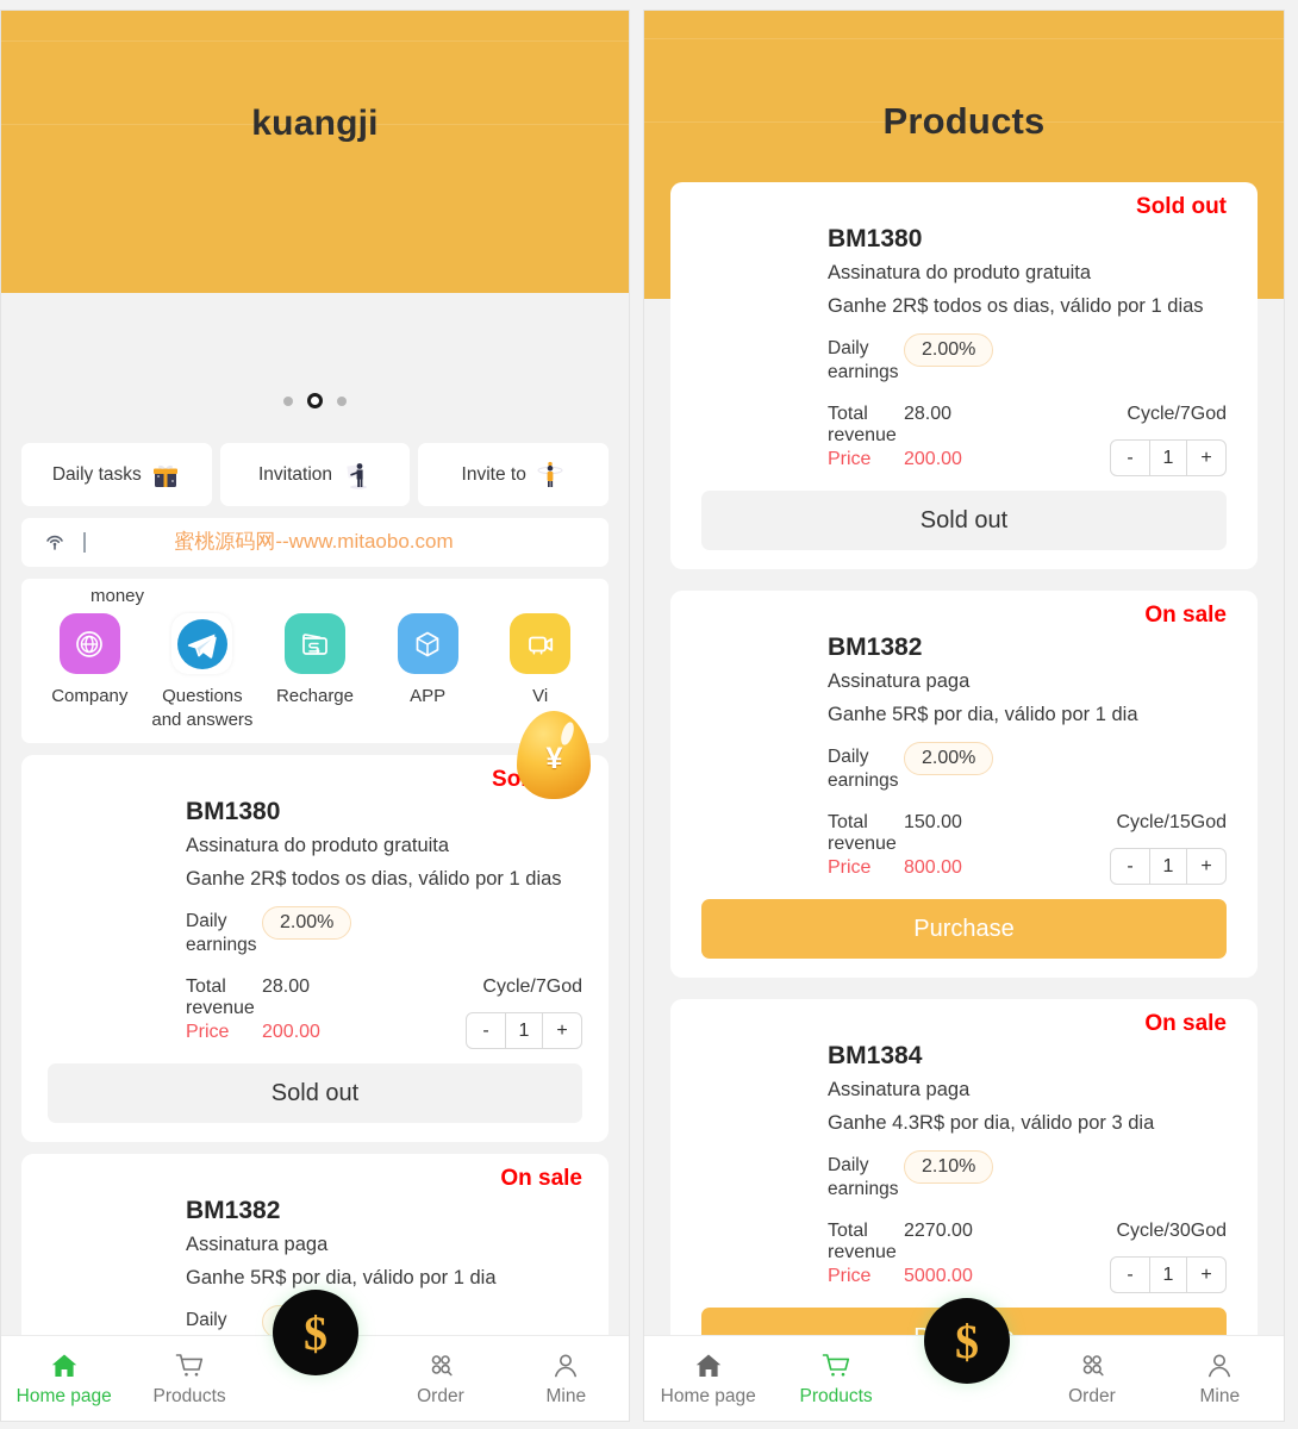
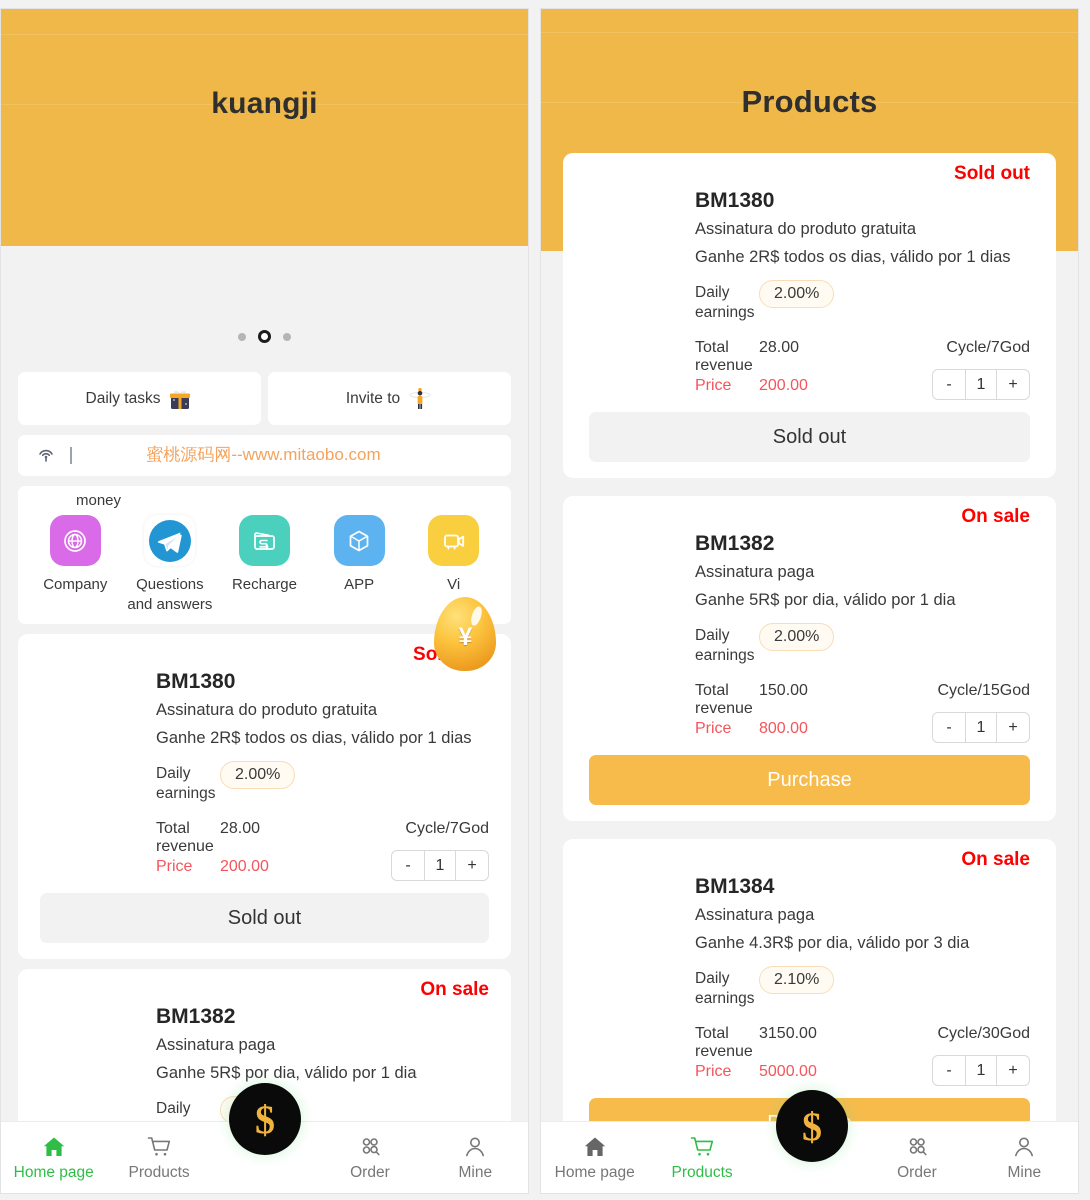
  kuangji
  Daily tasks
- Invitation
  Invite to
  蜜桃源码网--www.mitaobo.com
  money
  Company
  Questions and answers
  Recharge
  APP
  Vi
  BM1380
  Assinatura do produto gratuita
  Ganhe 2R$ todos os dias, válido por 1 dias
  Daily earnings
  2.00%
  Total revenue
  28.00
  Price
  200.00
  Cycle/7God
  -
  1
  +
  Sold out
  On sale
  BM1382
  Assinatura paga
  Ganhe 5R$ por dia, válido por 1 dia
  Home page
  Products
  Order
  Mine
  $
  Products
  Sold out
  BM1380
  Assinatura do produto gratuita
  Ganhe 2R$ todos os dias, válido por 1 dias
  Daily earnings
  2.00%
  Total revenue
  28.00
  Price
  200.00
  Cycle/7God
  -
  1
  +
  Sold out
  On sale
  BM1382
  Assinatura paga
  Ganhe 5R$ por dia, válido por 1 dia
  Daily earnings
  2.00%
  Total revenue
  150.00
  Price
  800.00
  Cycle/15God
  -
  1
  +
  Purchase
  On sale
  BM1384
  Assinatura paga
  Ganhe 4.3R$ por dia, válido por 3 dia
  Daily earnings
  2.10%
  Total revenue
- 2270.00
+ 3150.00
  Price
  5000.00
  Cycle/30God
  -
  1
  +
  Home page
  Products
  Order
  Mine
  $
  ¥
